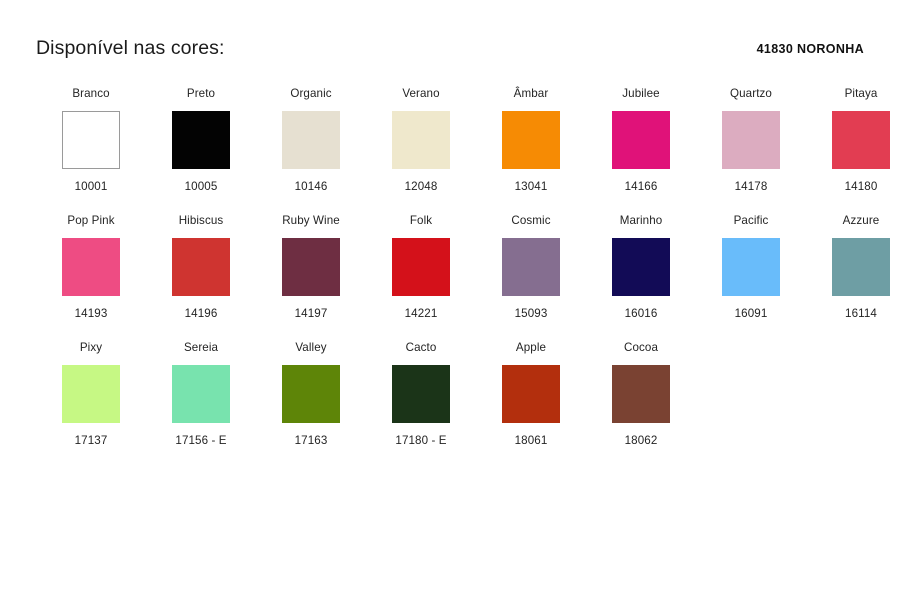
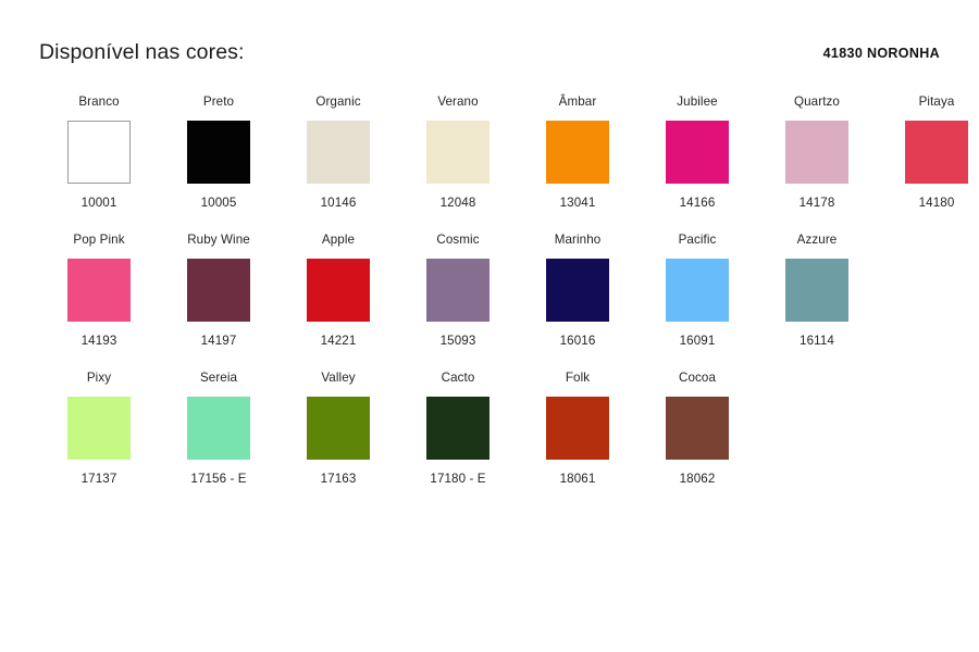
  Disponível nas cores:
  41830 NORONHA
  Branco
  10001
  Preto
  10005
  Organic
  10146
  Verano
  12048
  Âmbar
  13041
  Jubilee
  14166
  Quartzo
  14178
  Pitaya
  14180
  Pop Pink
  14193
- Hibiscus
- 14196
  Ruby Wine
  14197
- Folk
+ Apple
  14221
  Cosmic
  15093
  Marinho
  16016
  Pacific
  16091
  Azzure
  16114
  Pixy
  17137
  Sereia
  17156 - E
  Valley
  17163
  Cacto
  17180 - E
- Apple
+ Folk
  18061
  Cocoa
  18062
